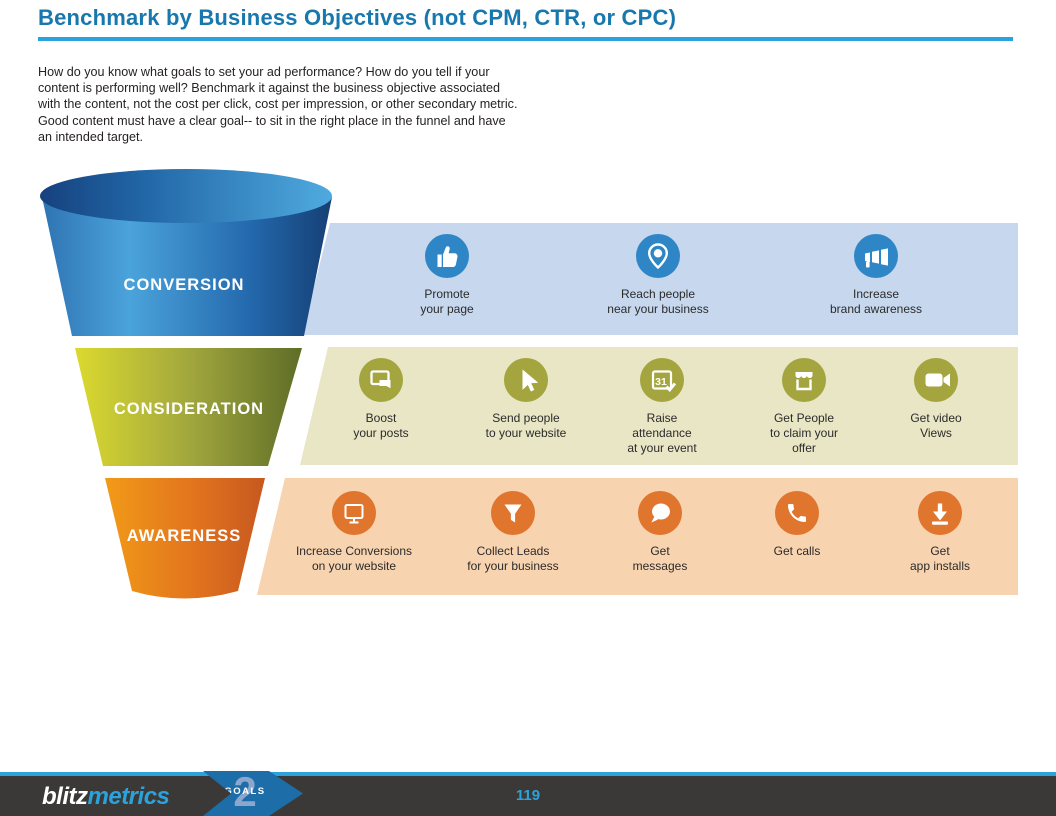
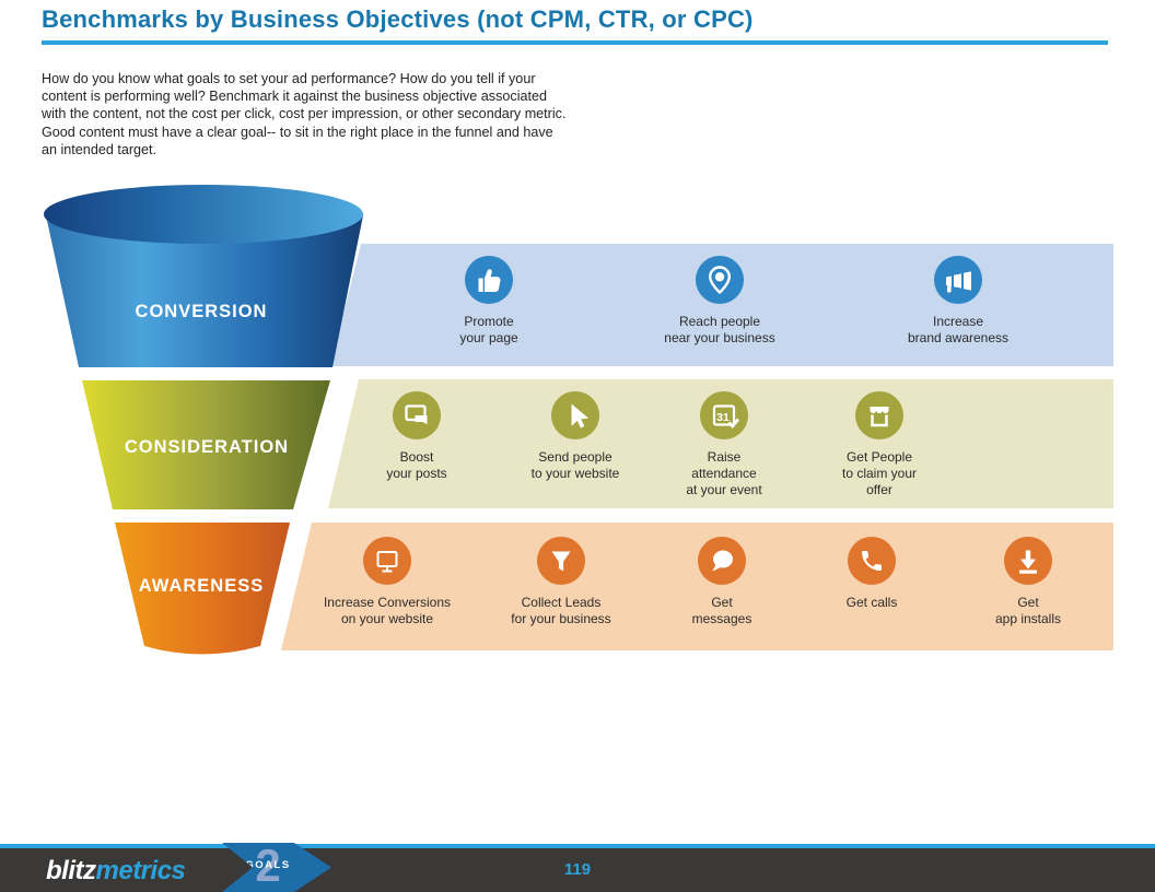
- Benchmark by Business Objectives (not CPM, CTR, or CPC)
+ Benchmarks by Business Objectives (not CPM, CTR, or CPC)
  How do you know what goals to set your ad performance? How do you tell if your
  content is performing well? Benchmark it against the business objective associated
  with the content, not the cost per click, cost per impression, or other secondary metric.
  Good content must have a clear goal-- to sit in the right place in the funnel and have
  an intended target.
  CONVERSION
  CONSIDERATION
  AWARENESS
  Promote
  your page
  Reach people
  near your business
  Increase
  brand awareness
  Boost
  your posts
  Send people
  to your website
  31
  Raise
  attendance
  at your event
  Get People
  to claim your
  offer
- Get video
- Views
  Increase Conversions
  on your website
  Collect Leads
  for your business
  Get
  messages
  Get calls
  Get
  app installs
  blitzmetrics
  2
  GOALS
  119
